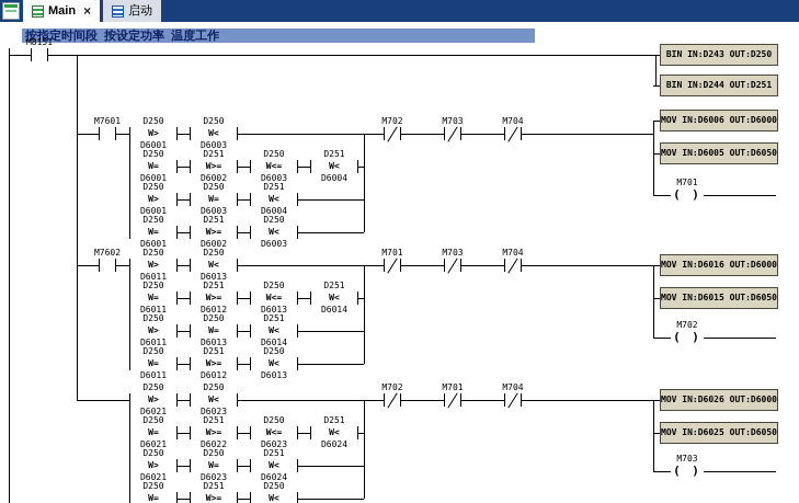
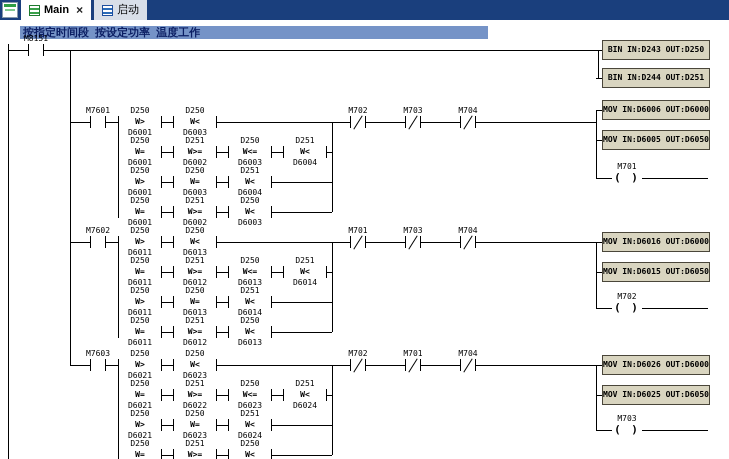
  Main
  ×
  启动
  按指定时间段 按设定功率 温度工作
  M8151
  BIN IN:D243 OUT:D250
  BIN IN:D244 OUT:D251
  M7601
  D250
  W>
  D6001
  D250
  W<
  D6003
  D250
  W=
  D6001
  D251
  W>=
  D6002
  D250
  W<=
  D6003
  D251
  W<
  D6004
  D250
  W>
  D6001
  D250
  W=
  D6003
  D251
  W<
  D6004
  D250
  W=
  D6001
  D251
  W>=
  D6002
  D250
  W<
  D6003
  M702
  M703
  M704
  MOV IN:D6006 OUT:D6000
  MOV IN:D6005 OUT:D6050
  M701
  ( )
  M7602
  D250
  W>
  D6011
  D250
  W<
  D6013
  D250
  W=
  D6011
  D251
  W>=
  D6012
  D250
  W<=
  D6013
  D251
  W<
  D6014
  D250
  W>
  D6011
  D250
  W=
  D6013
  D251
  W<
  D6014
  D250
  W=
  D6011
  D251
  W>=
  D6012
  D250
  W<
  D6013
  M701
  M703
  M704
  MOV IN:D6016 OUT:D6000
  MOV IN:D6015 OUT:D6050
  M702
  ( )
+ M7603
  D250
  W>
  D6021
  D250
  W<
  D6023
  D250
  W=
  D6021
  D251
  W>=
  D6022
  D250
  W<=
  D6023
  D251
  W<
  D6024
  D250
  W>
  D6021
  D250
  W=
  D6023
  D251
  W<
  D6024
  D250
  W=
  D251
  W>=
  D250
  W<
  M702
  M701
  M704
  MOV IN:D6026 OUT:D6000
  MOV IN:D6025 OUT:D6050
  M703
  ( )
